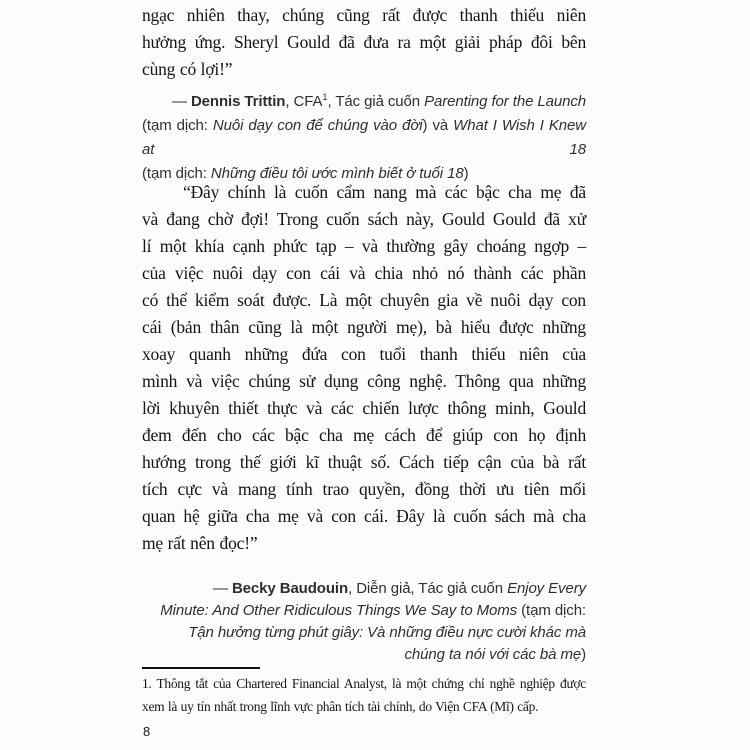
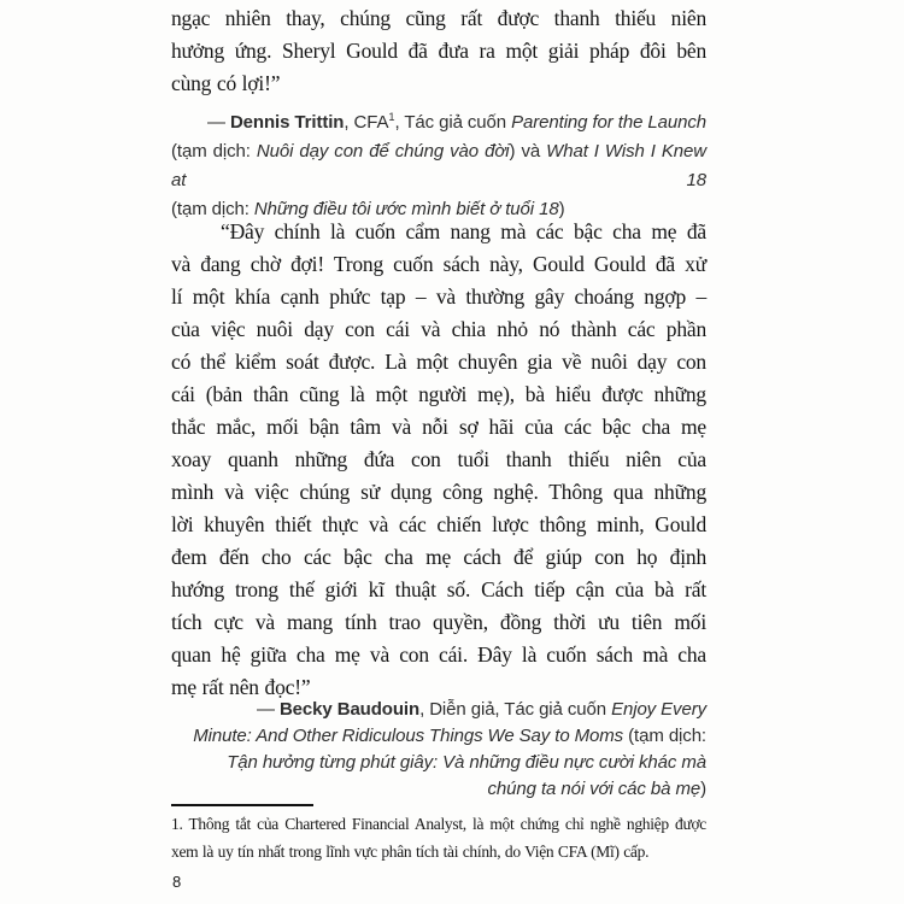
  ngạc nhiên thay, chúng cũng rất được thanh thiếu niên
  hưởng ứng. Sheryl Gould đã đưa ra một giải pháp đôi bên
  cùng có lợi!”
  — Dennis Trittin, CFA1, Tác giả cuốn Parenting for the Launch
  (tạm dịch: Nuôi dạy con để chúng vào đời) và What I Wish I Knew at 18
  (tạm dịch: Những điều tôi ước mình biết ở tuổi 18)
  “Đây chính là cuốn cẩm nang mà các bậc cha mẹ đã
  và đang chờ đợi! Trong cuốn sách này, Gould Gould đã xử
  lí một khía cạnh phức tạp – và thường gây choáng ngợp –
  của việc nuôi dạy con cái và chia nhỏ nó thành các phần
  có thể kiểm soát được. Là một chuyên gia về nuôi dạy con
  cái (bản thân cũng là một người mẹ), bà hiểu được những
+ thắc mắc, mối bận tâm và nỗi sợ hãi của các bậc cha mẹ
  xoay quanh những đứa con tuổi thanh thiếu niên của
  mình và việc chúng sử dụng công nghệ. Thông qua những
  lời khuyên thiết thực và các chiến lược thông minh, Gould
  đem đến cho các bậc cha mẹ cách để giúp con họ định
  hướng trong thế giới kĩ thuật số. Cách tiếp cận của bà rất
  tích cực và mang tính trao quyền, đồng thời ưu tiên mối
  quan hệ giữa cha mẹ và con cái. Đây là cuốn sách mà cha
  mẹ rất nên đọc!”
  — Becky Baudouin, Diễn giả, Tác giả cuốn Enjoy Every
  Minute: And Other Ridiculous Things We Say to Moms (tạm dịch:
  Tận hưởng từng phút giây: Và những điều nực cười khác mà
  chúng ta nói với các bà mẹ)
  1. Thông tắt của Chartered Financial Analyst, là một chứng chỉ nghề nghiệp được
  xem là uy tín nhất trong lĩnh vực phân tích tài chính, do Viện CFA (Mĩ) cấp.
  8
